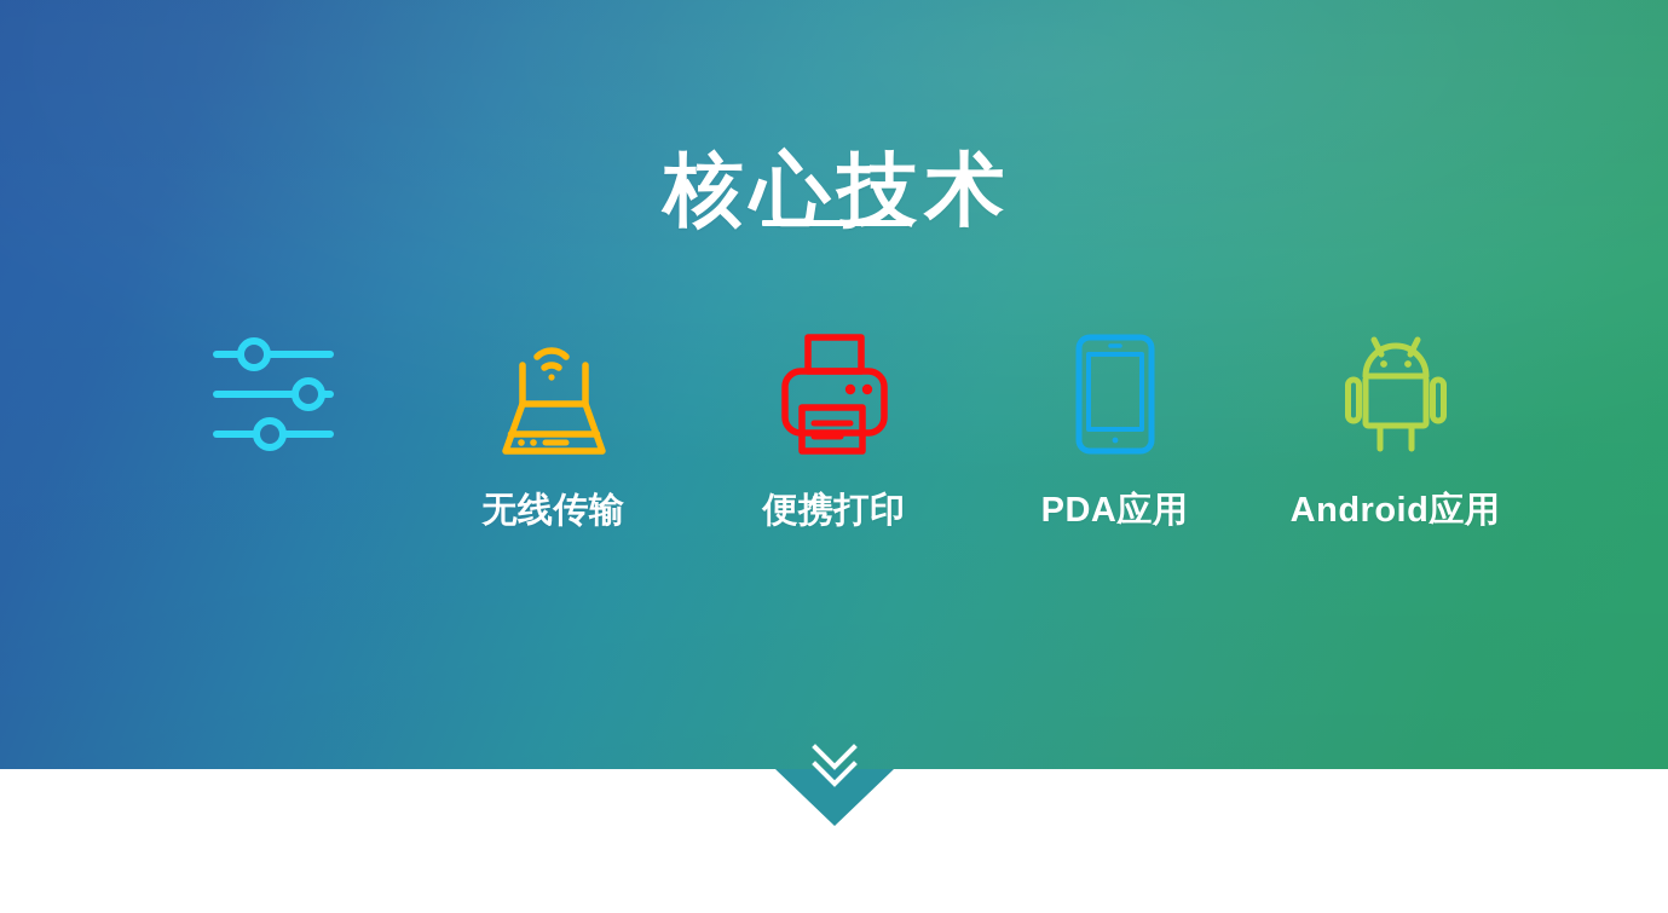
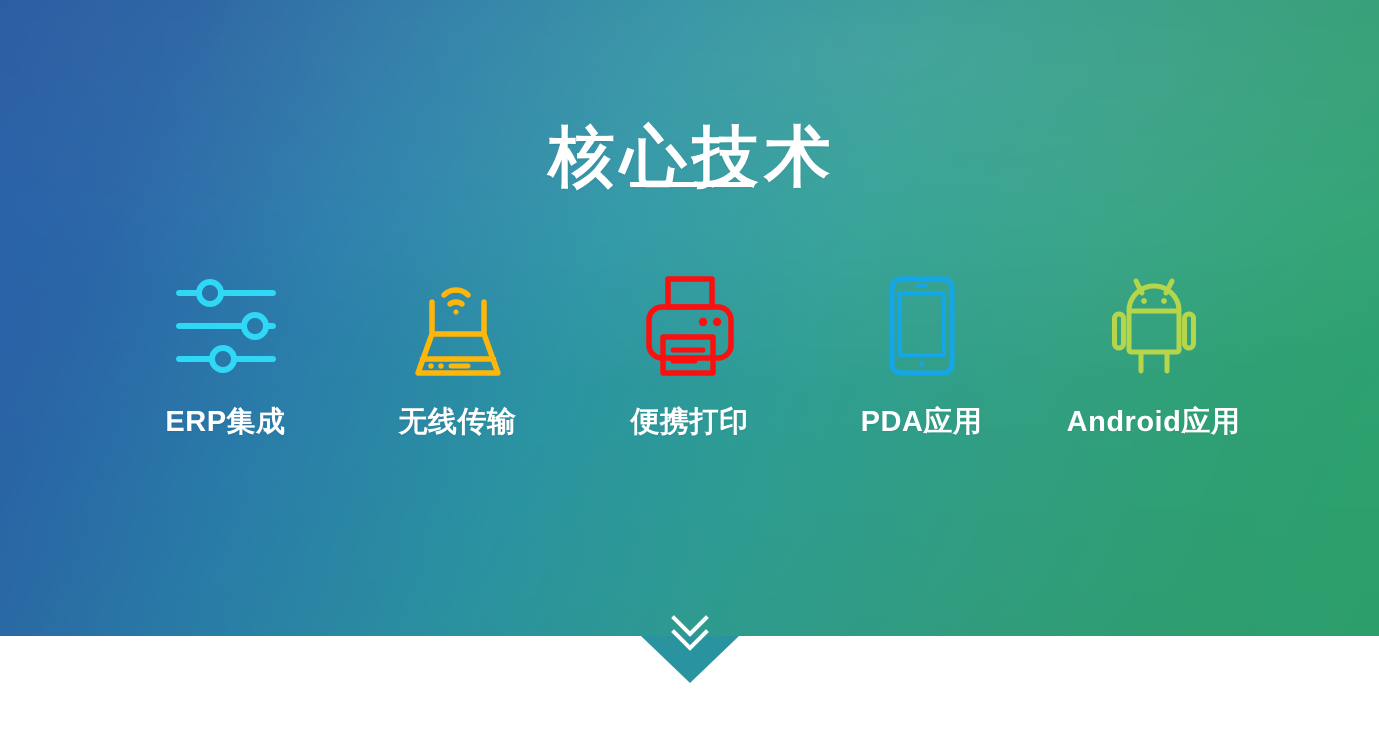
  核心技术
+ ERP集成
  无线传输
  便携打印
  PDA应用
  Android应用
